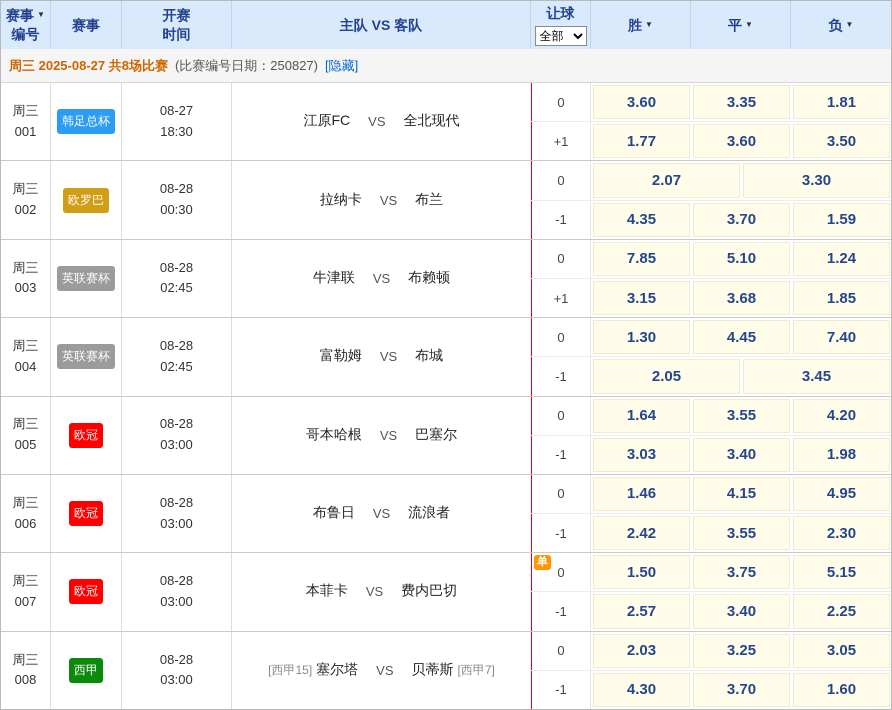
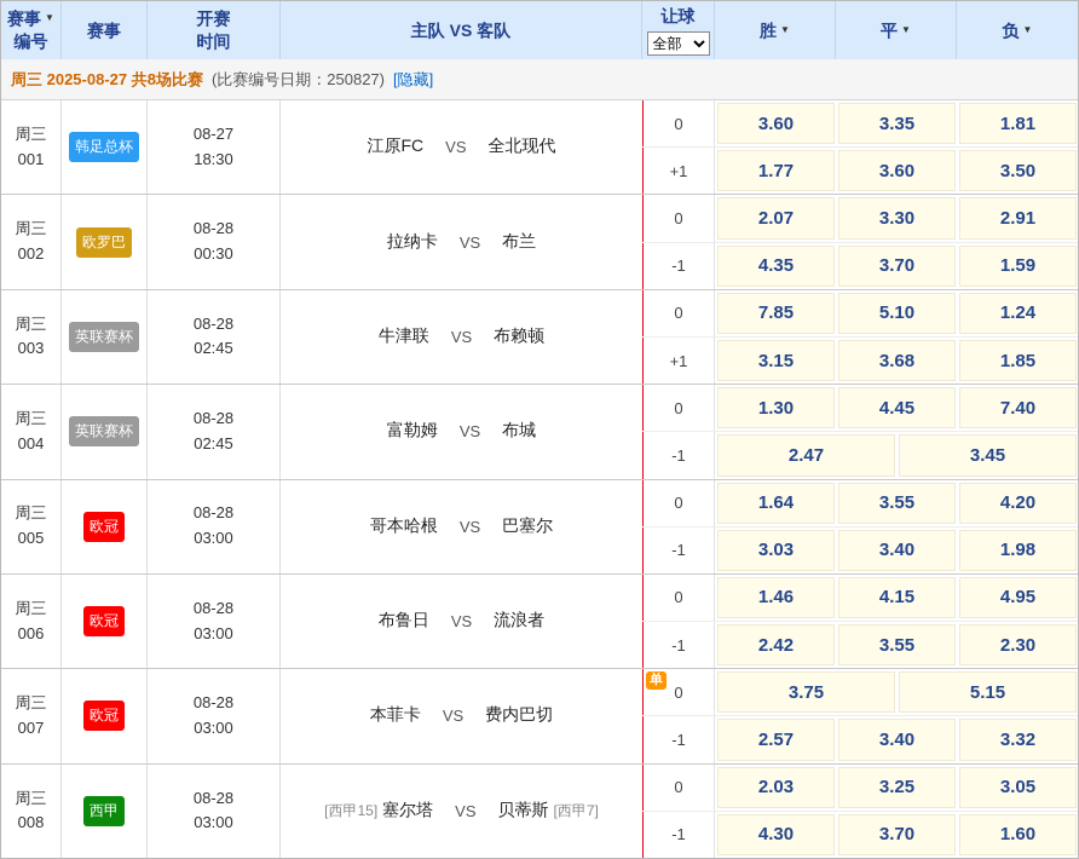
  赛事
  ▼
  编号
  赛事
  开赛
  时间
  主队 VS 客队
  让球
  全部
  胜
  ▼
  平
  ▼
  负
  ▼
  周三 2025-08-27 共8场比赛
  (比赛编号日期：250827)
  [隐藏]
  周三
  001
  韩足总杯
  08-27
  18:30
  江原FC
  VS
  全北现代
  0
  3.60
  3.35
  1.81
  +1
  1.77
  3.60
  3.50
  周三
  002
  欧罗巴
  08-28
  00:30
  拉纳卡
  VS
  布兰
  0
  2.07
  3.30
+ 2.91
  -1
  4.35
  3.70
  1.59
  周三
  003
  英联赛杯
  08-28
  02:45
  牛津联
  VS
  布赖顿
  0
  7.85
  5.10
  1.24
  +1
  3.15
  3.68
  1.85
  周三
  004
  英联赛杯
  08-28
  02:45
  富勒姆
  VS
  布城
  0
  1.30
  4.45
  7.40
  -1
- 2.05
+ 2.47
  3.45
  周三
  005
  欧冠
  08-28
  03:00
  哥本哈根
  VS
  巴塞尔
  0
  1.64
  3.55
  4.20
  -1
  3.03
  3.40
  1.98
  周三
  006
  欧冠
  08-28
  03:00
  布鲁日
  VS
  流浪者
  0
  1.46
  4.15
  4.95
  -1
  2.42
  3.55
  2.30
  周三
  007
  欧冠
  08-28
  03:00
  本菲卡
  VS
  费内巴切
  单
  0
- 1.50
  3.75
  5.15
  -1
  2.57
  3.40
- 2.25
+ 3.32
  周三
  008
  西甲
  08-28
  03:00
  [西甲15]
  塞尔塔
  VS
  贝蒂斯
  [西甲7]
  0
  2.03
  3.25
  3.05
  -1
  4.30
  3.70
  1.60
